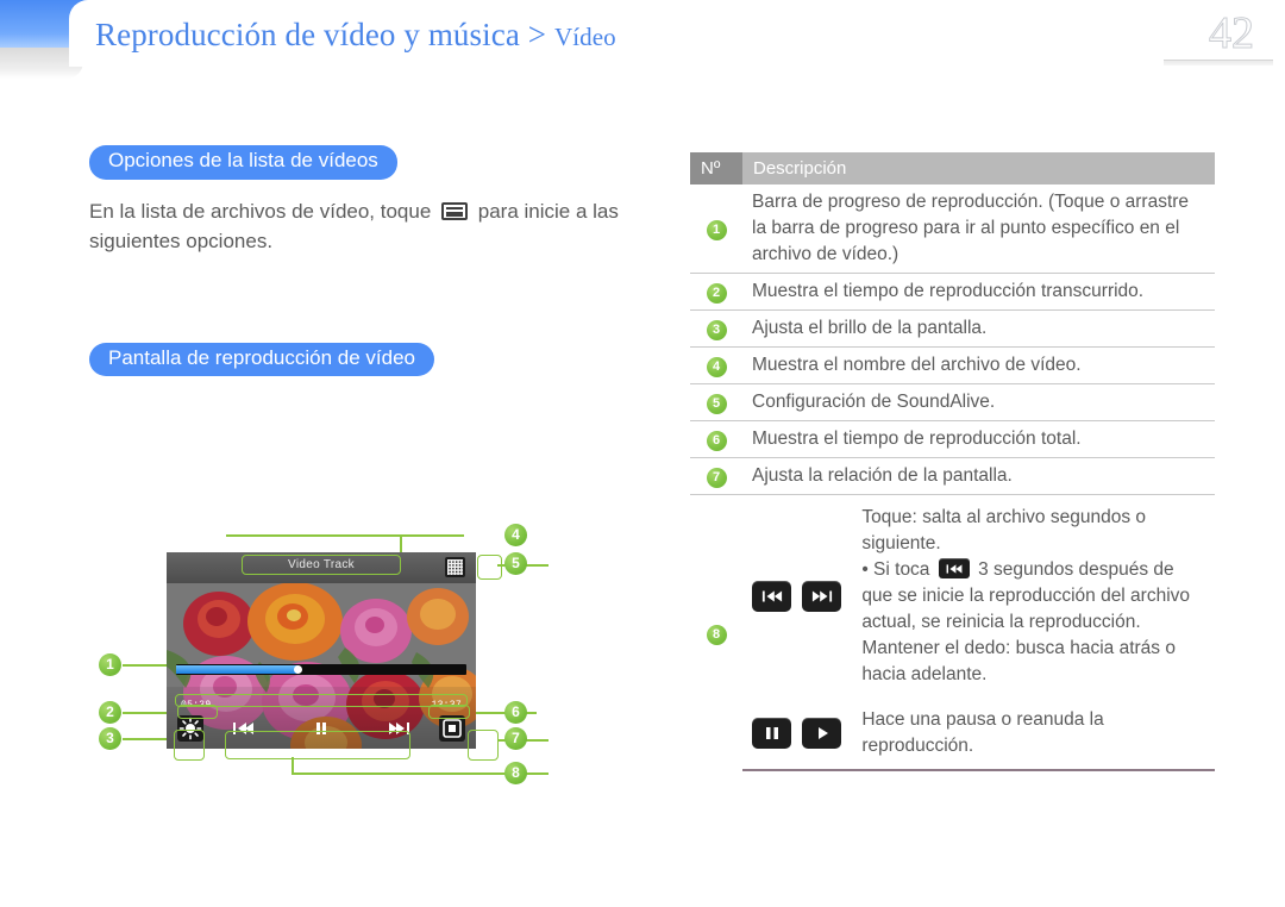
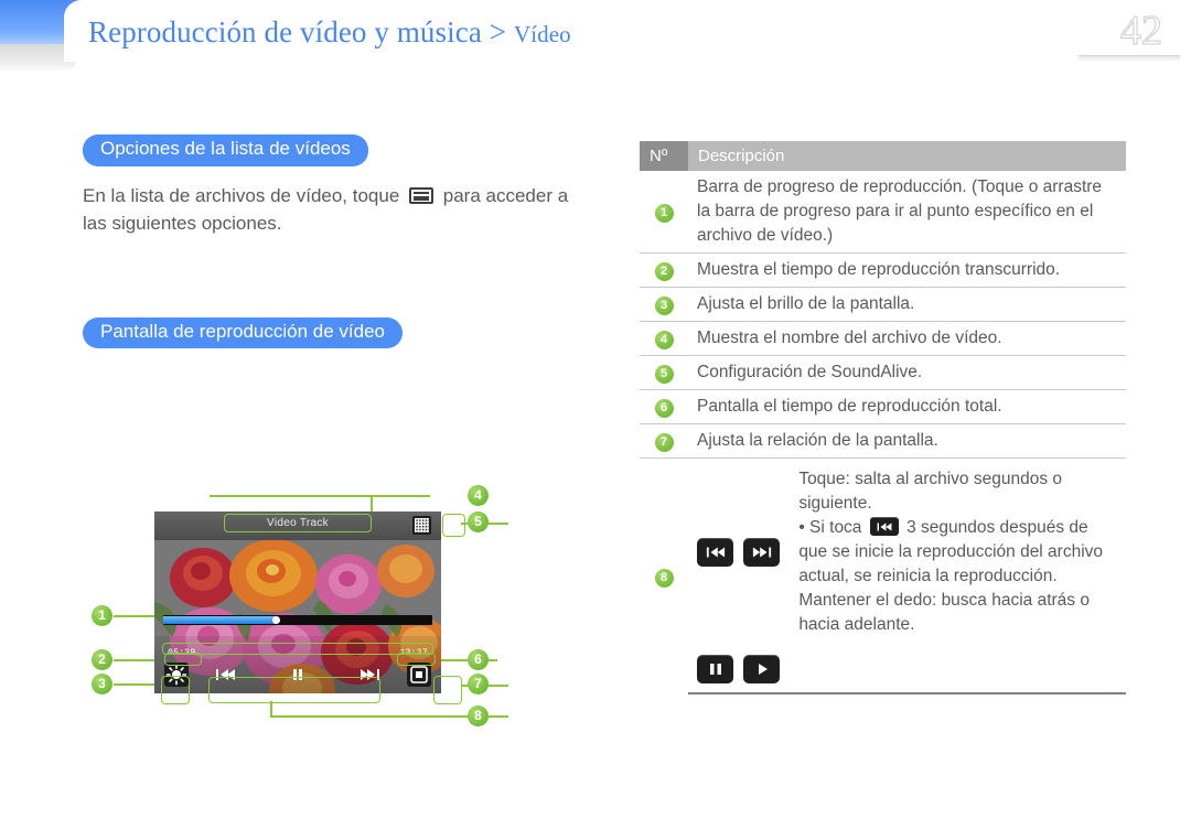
  Reproducción de vídeo y música > Vídeo
  42
  Opciones de la lista de vídeos
- En la lista de archivos de vídeo, toque para inicie a las siguientes opciones.
+ En la lista de archivos de vídeo, toque para acceder a las siguientes opciones.
  Pantalla de reproducción de vídeo
  Video Track
  05:39
  13:37
  4
  5
  1
  2
  3
  6
  7
  8
  Nº	Descripción
  1	Barra de progreso de reproducción. (Toque o arrastre la barra de progreso para ir al punto específico en el archivo de vídeo.)
  2	Muestra el tiempo de reproducción transcurrido.
  3	Ajusta el brillo de la pantalla.
  4	Muestra el nombre del archivo de vídeo.
  5	Configuración de SoundAlive.
- 6	Muestra el tiempo de reproducción total.
+ 6	Pantalla el tiempo de reproducción total.
  7	Ajusta la relación de la pantalla.
  8	Toque: salta al archivo segundos o siguiente. • Si toca 3 segundos después de que se inicie la reproducción del archivo actual, se reinicia la reproducción. Mantener el dedo: busca hacia atrás o hacia adelante.
- Hace una pausa o reanuda la reproducción.
